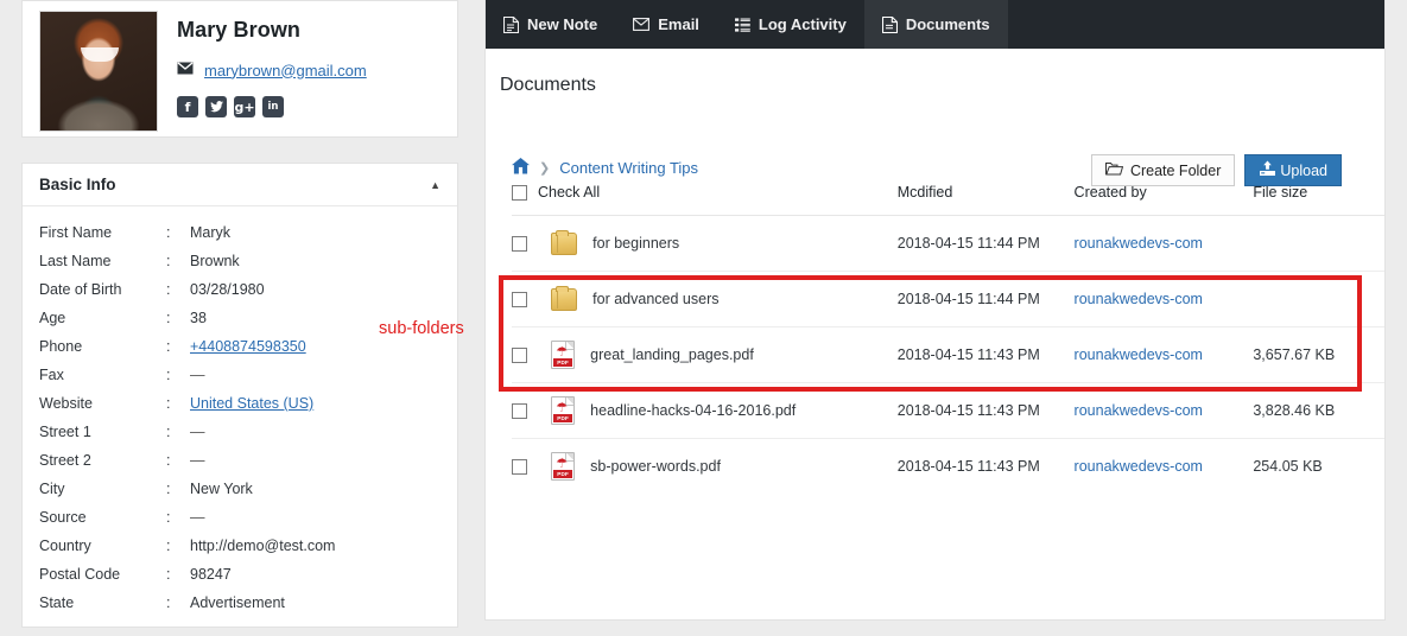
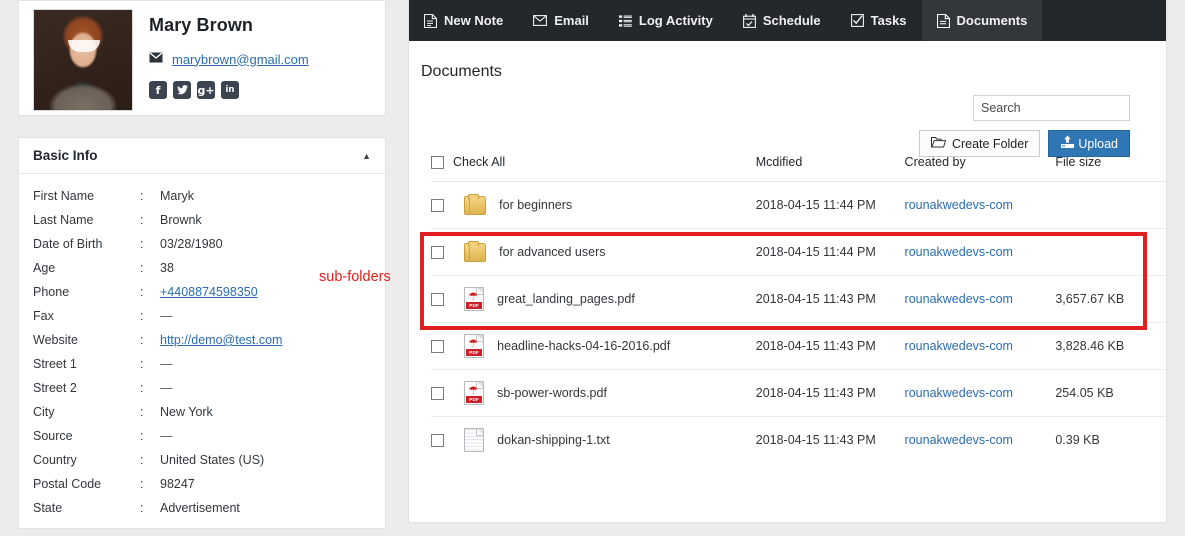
  Mary Brown
  marybrown@gmail.com
  f
  g+
  in
  Basic Info
  ▲
  First Name
  :
  Maryk
  Last Name
  :
  Brownk
  Date of Birth
  :
  03/28/1980
  Age
  :
  38
  Phone
  :
  +4408874598350
  Fax
  :
  —
  Website
  :
- United States (US)
+ http://demo@test.com
  Street 1
  :
  —
  Street 2
  :
  —
  City
  :
  New York
  Source
  :
  —
  Country
  :
- http://demo@test.com
+ United States (US)
  Postal Code
  :
  98247
  State
  :
  Advertisement
  New Note
  Email
  Log Activity
+ Schedule
+ Tasks
  Documents
  Documents
+ Search
  Create Folder
  Upload
- ❯
- Content Writing Tips
  Check All	Mcdified	Created by	File size
  	for beginners	2018-04-15 11:44 PM	rounakwedevs-com
  	for advanced users	2018-04-15 11:44 PM	rounakwedevs-com
  	☂ great_landing_pages.pdf	2018-04-15 11:43 PM	rounakwedevs-com	3,657.67 KB
  	☂ headline-hacks-04-16-2016.pdf	2018-04-15 11:43 PM	rounakwedevs-com	3,828.46 KB
  	☂ sb-power-words.pdf	2018-04-15 11:43 PM	rounakwedevs-com	254.05 KB
+ 	dokan-shipping-1.txt	2018-04-15 11:43 PM	rounakwedevs-com	0.39 KB
  sub-folders
